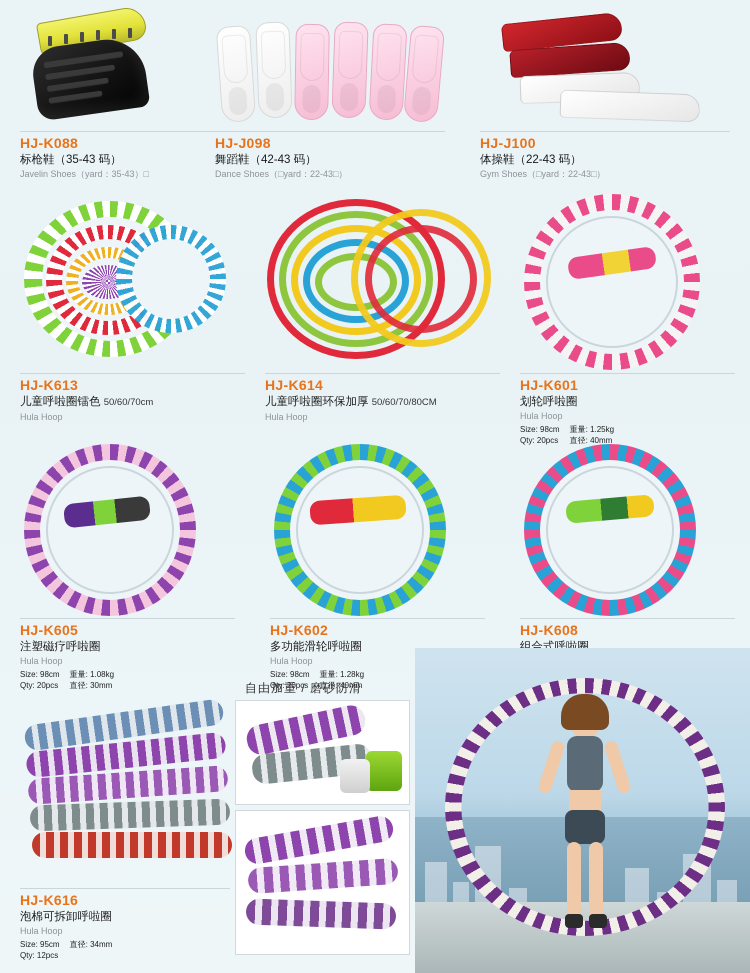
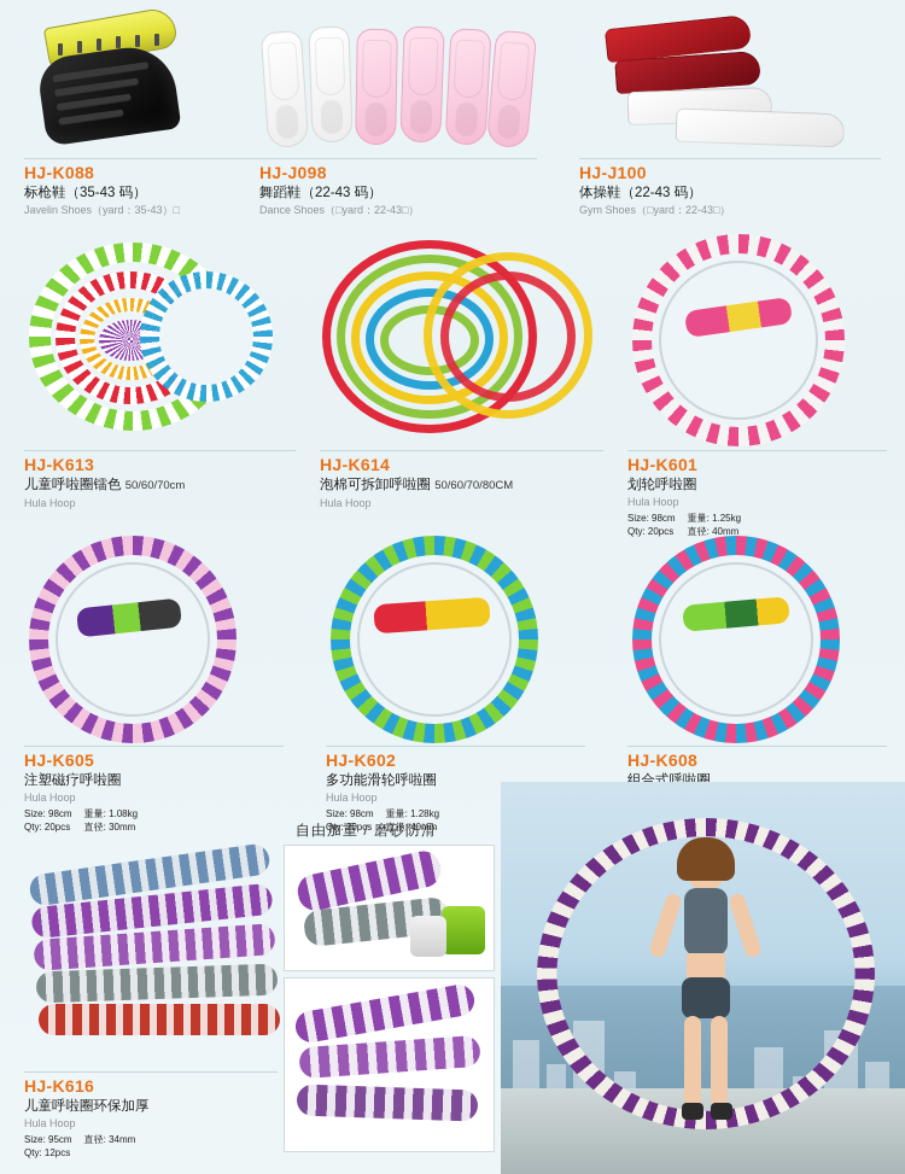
  HJ-K088
  标枪鞋（35-43 码）
  Javelin Shoes（yard：35-43）□
  HJ-J098
- 舞蹈鞋（42-43 码）
+ 舞蹈鞋（22-43 码）
  Dance Shoes（□yard：22-43□）
  HJ-J100
  体操鞋（22-43 码）
  Gym Shoes（□yard：22-43□）
  HJ-K613
  儿童呼啦圈镭色 50/60/70cm
  Hula Hoop
  HJ-K614
- 儿童呼啦圈环保加厚 50/60/70/80CM
+ 泡棉可拆卸呼啦圈 50/60/70/80CM
  Hula Hoop
  HJ-K601
  划轮呼啦圈
  Hula Hoop
  Size: 98cm
  Qty: 20pcs
  重量: 1.25kg
  直径: 40mm
  HJ-K605
  注塑磁疗呼啦圈
  Hula Hoop
  Size: 98cm
  Qty: 20pcs
  重量: 1.08kg
  直径: 30mm
  HJ-K602
  多功能滑轮呼啦圈
  Hula Hoop
  Size: 98cm
  Qty: 20pcs
  重量: 1.28kg
  直径: 40mm
  HJ-K608
  组合式呼啦圈
  自由加重 / 磨砂防滑
  HJ-K616
- 泡棉可拆卸呼啦圈
+ 儿童呼啦圈环保加厚
  Hula Hoop
  Size: 95cm
  Qty: 12pcs
  直径: 34mm
